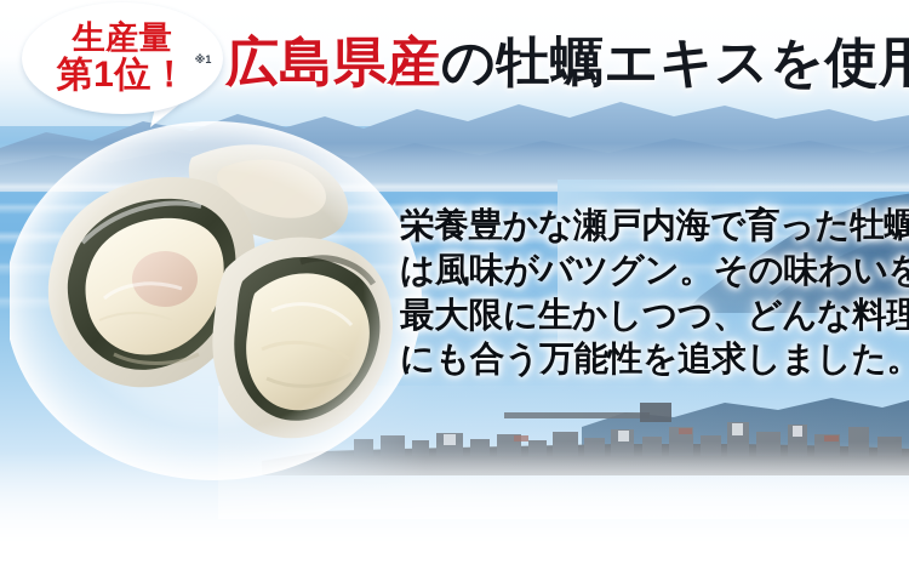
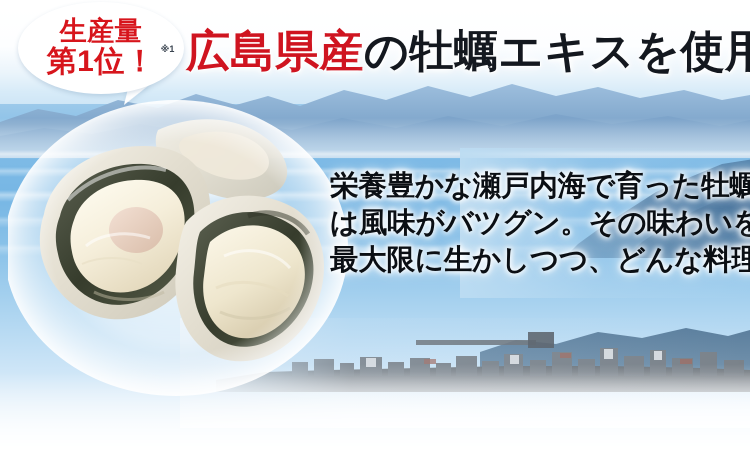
  広島県産の牡蠣エキスを使用
  生産量
  第1位！
  ※1
  栄養豊かな瀬戸内海で育った牡蠣
  は風味がバツグン。その味わいを
  最大限に生かしつつ、どんな料理
- にも合う万能性を追求しました。
